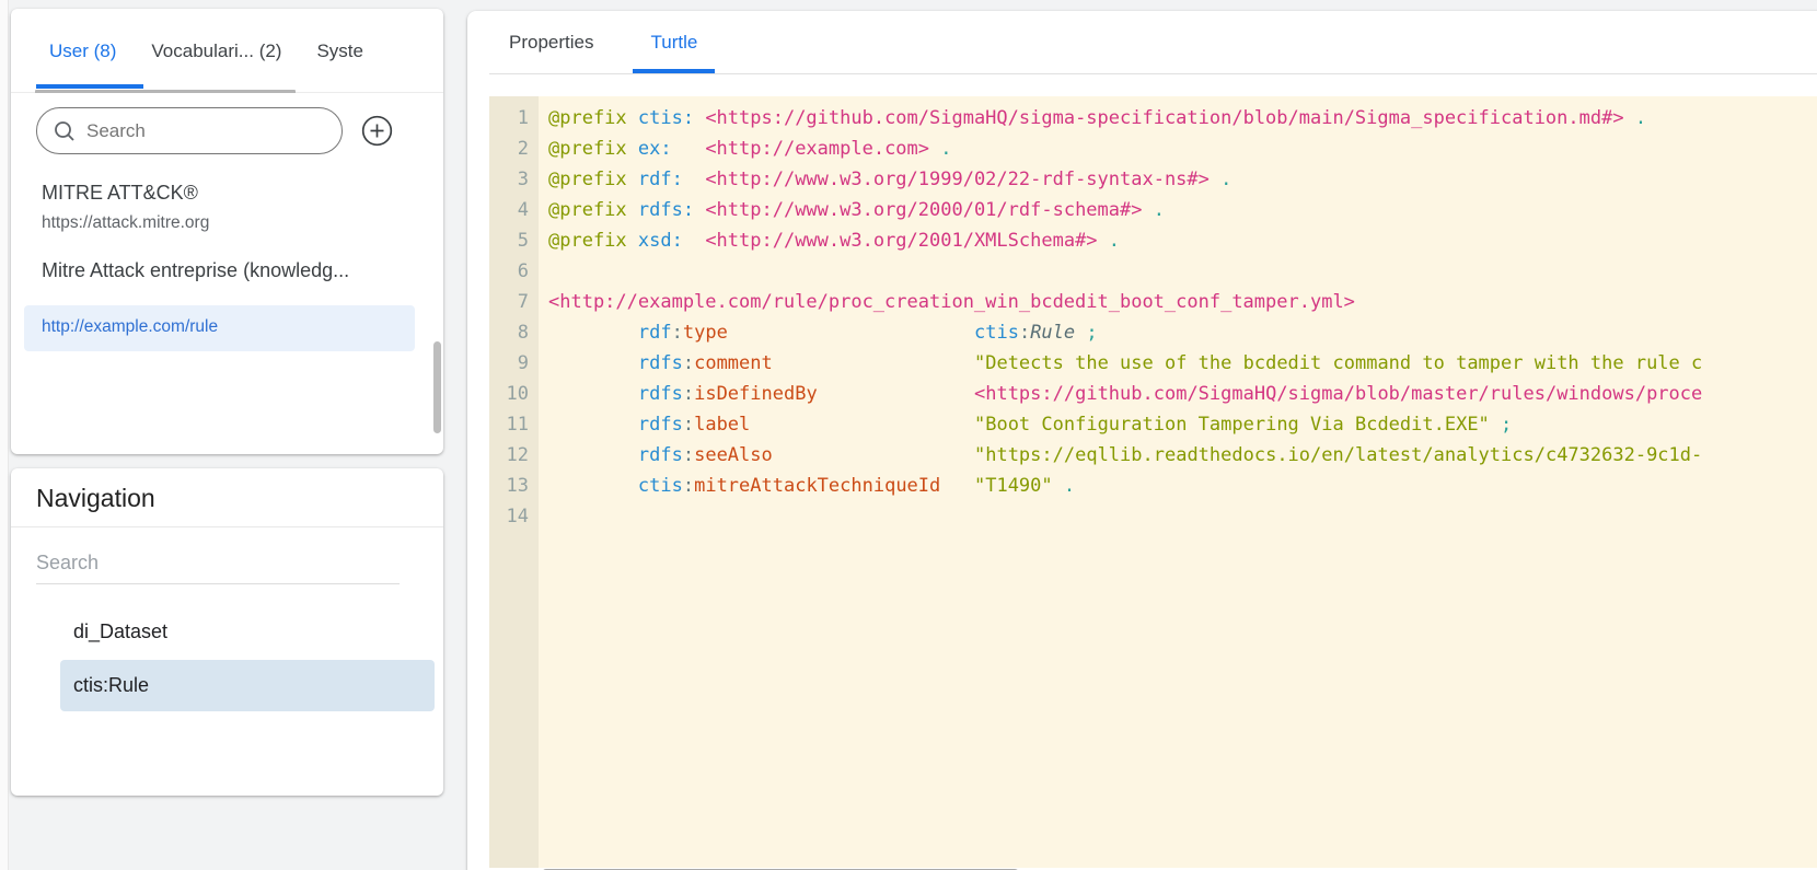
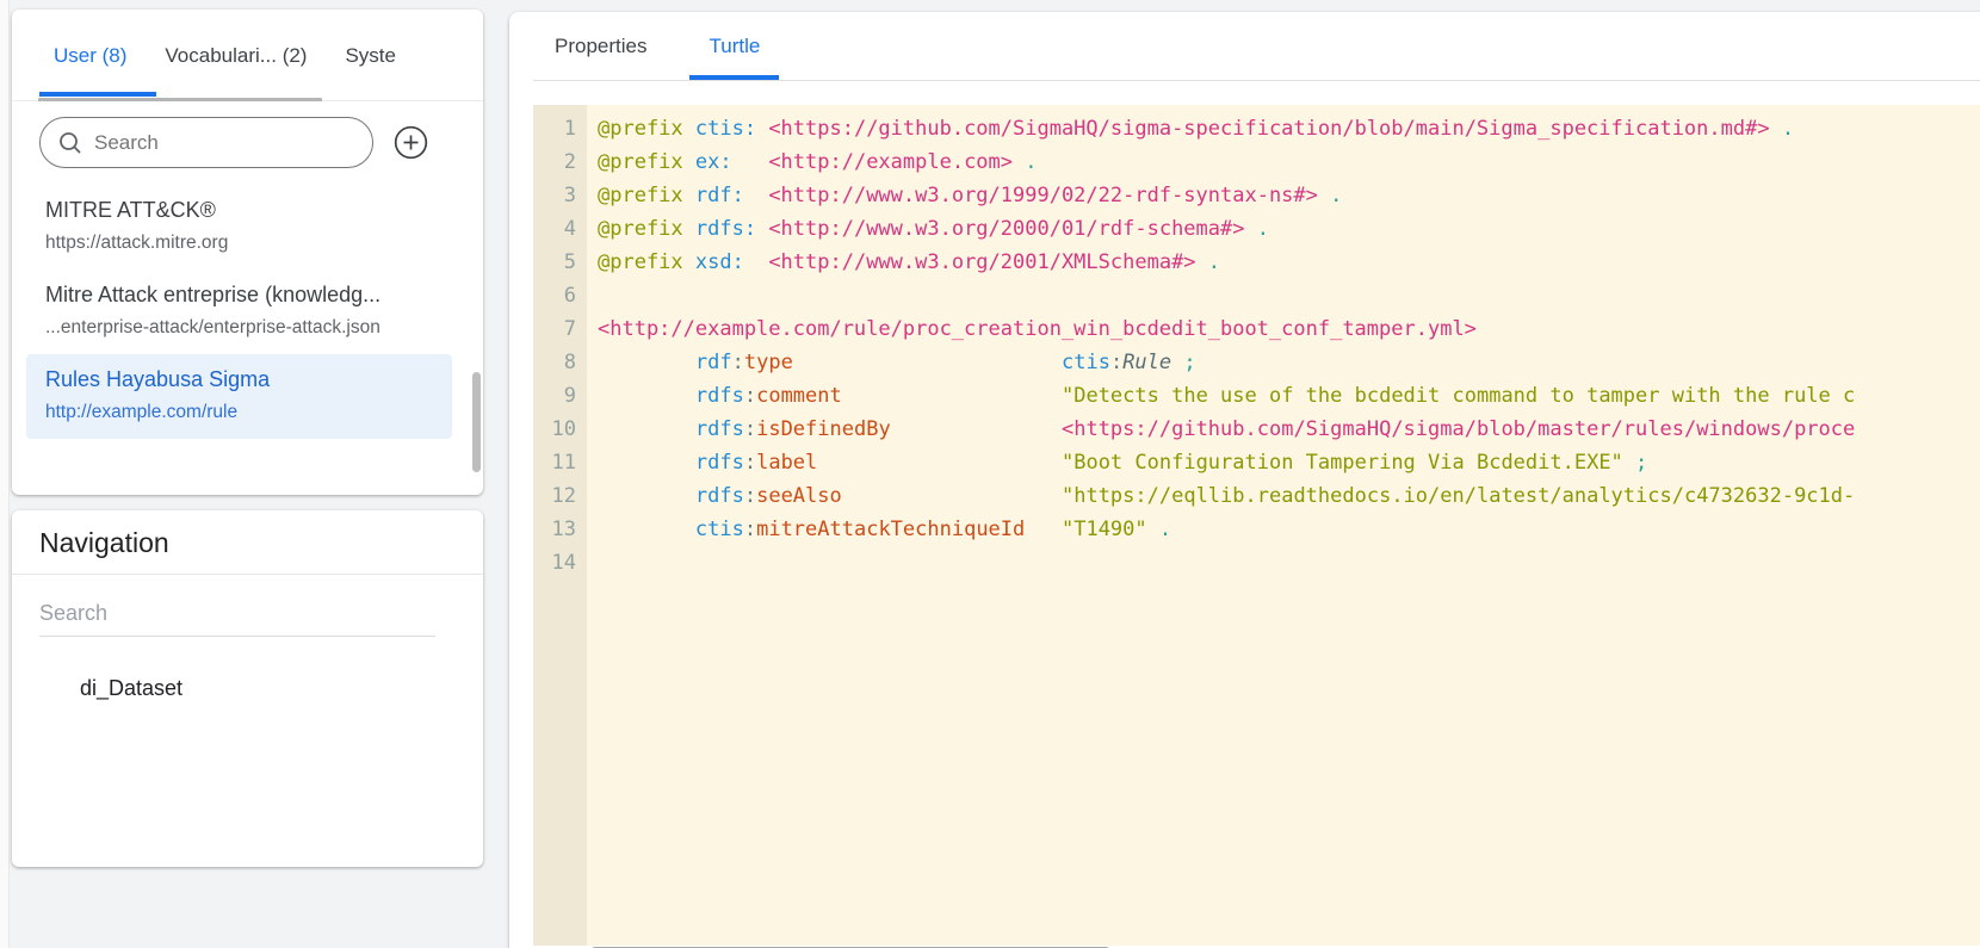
  User (8)
  Vocabulari... (2)
  Syste
  Search
  MITRE ATT&CK®
  https://attack.mitre.org
  Mitre Attack entreprise (knowledg...
+ ...enterprise-attack/enterprise-attack.json
+ Rules Hayabusa Sigma
  http://example.com/rule
  Navigation
  Search
  di_Dataset
- ctis:Rule
  Properties
  Turtle
  1
  2
  3
  4
  5
  6
  7
  8
  9
  10
  11
  12
  13
  14
  @prefix ctis: <https://github.com/SigmaHQ/sigma-specification/blob/main/Sigma_specification.md#> .
  @prefix ex: <http://example.com> .
  @prefix rdf: <http://www.w3.org/1999/02/22-rdf-syntax-ns#> .
  @prefix rdfs: <http://www.w3.org/2000/01/rdf-schema#> .
  @prefix xsd: <http://www.w3.org/2001/XMLSchema#> .
  <http://example.com/rule/proc_creation_win_bcdedit_boot_conf_tamper.yml>
  rdf:type ctis:Rule ;
  rdfs:comment "Detects the use of the bcdedit command to tamper with the rule c
  rdfs:isDefinedBy <https://github.com/SigmaHQ/sigma/blob/master/rules/windows/proce
  rdfs:label "Boot Configuration Tampering Via Bcdedit.EXE" ;
  rdfs:seeAlso "https://eqllib.readthedocs.io/en/latest/analytics/c4732632-9c1d-
  ctis:mitreAttackTechniqueId "T1490" .
